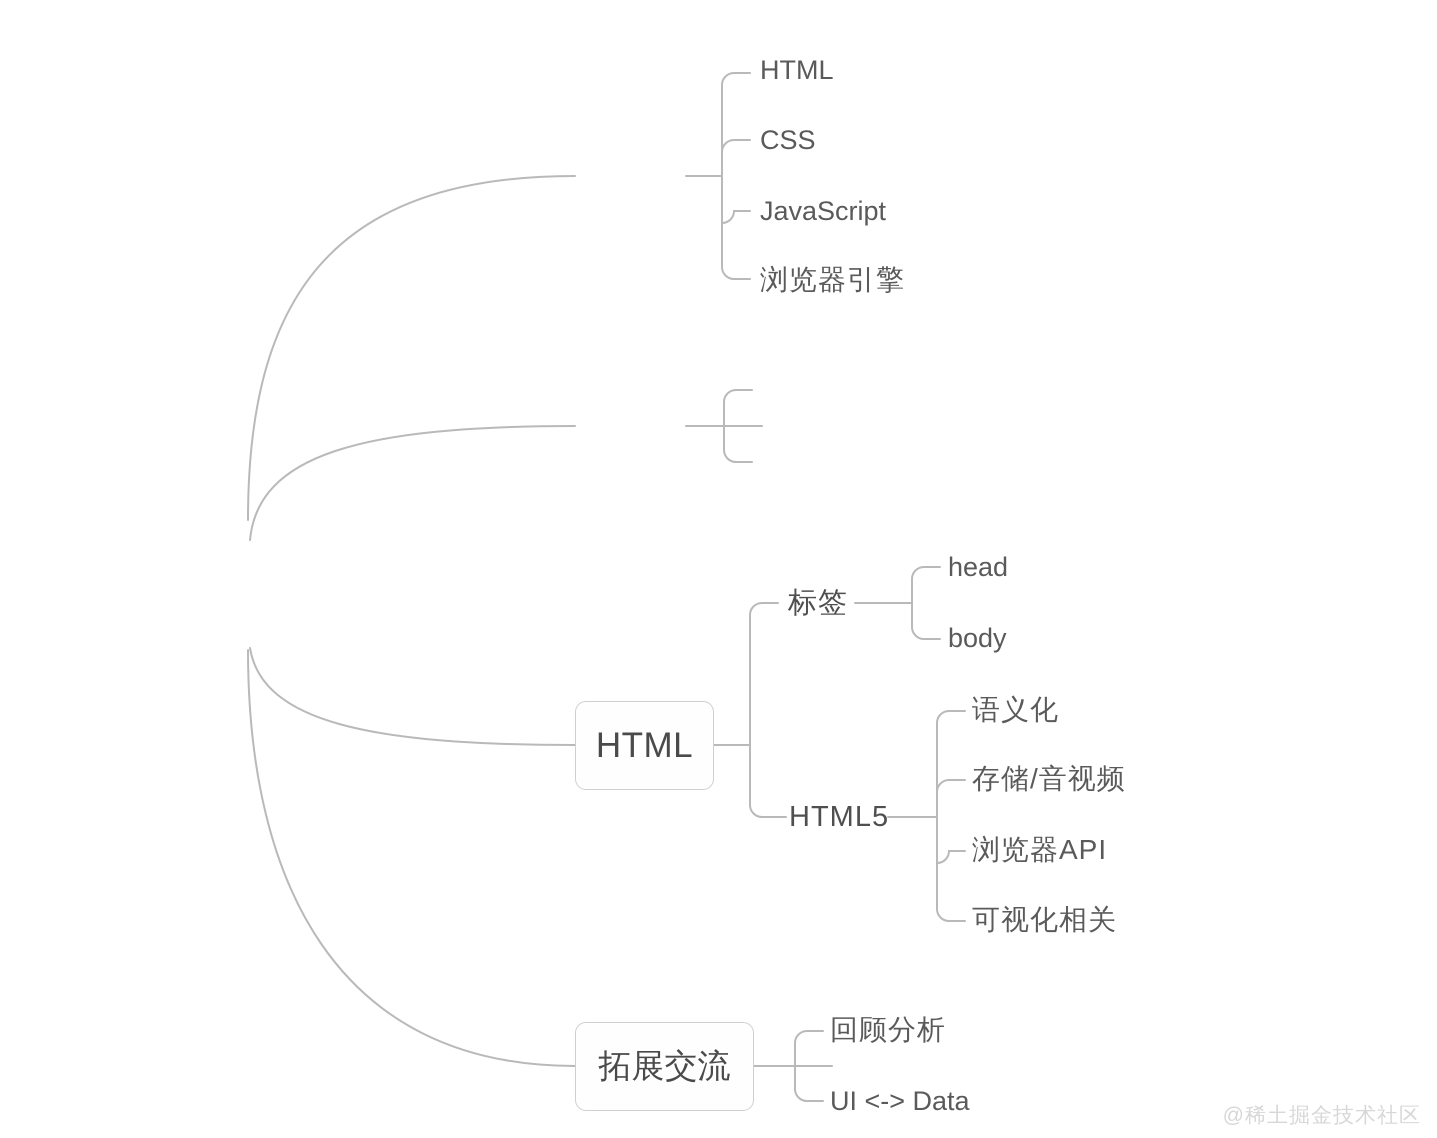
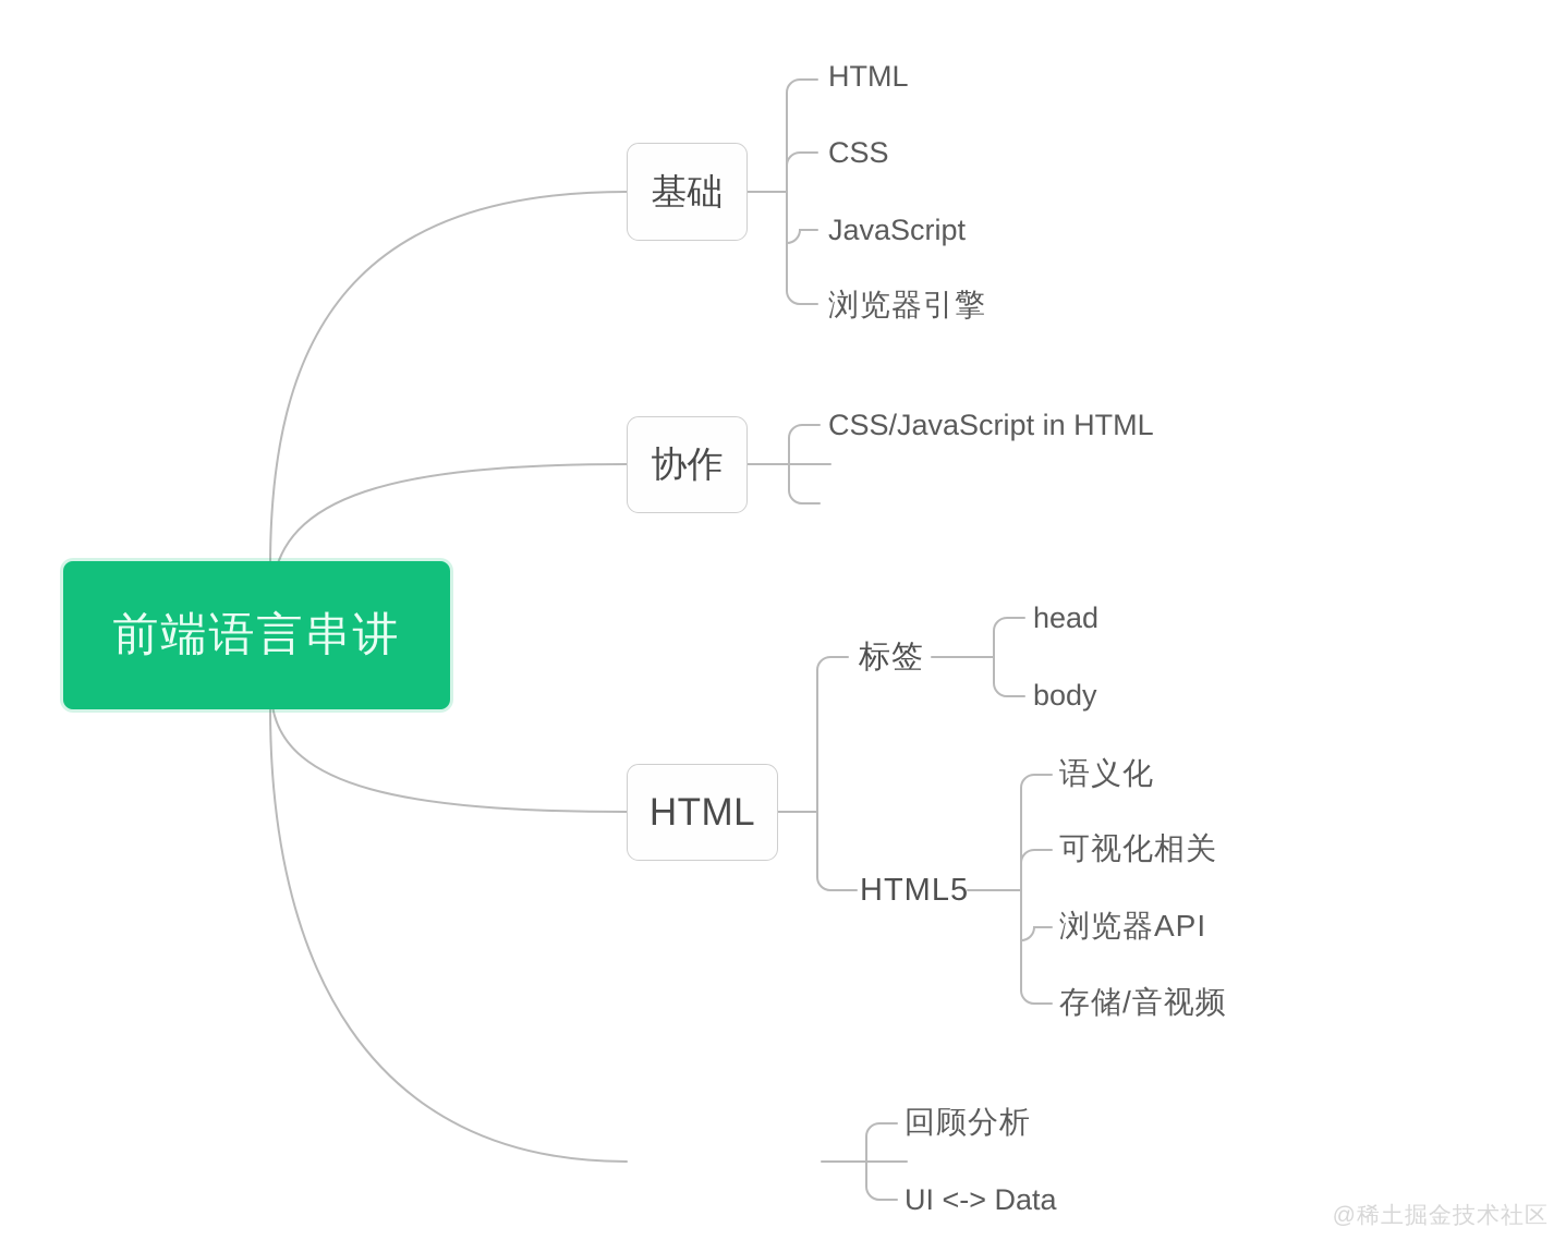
+ 前端语言串讲
+ 基础
  HTML
  CSS
  JavaScript
  浏览器引擎
+ 协作
+ CSS/JavaScript in HTML
  HTML
  标签
  head
  body
  HTML5
  语义化
- 存储/音视频
+ 可视化相关
  浏览器API
- 可视化相关
+ 存储/音视频
- 拓展交流
  回顾分析
  UI <-> Data
  @稀土掘金技术社区
